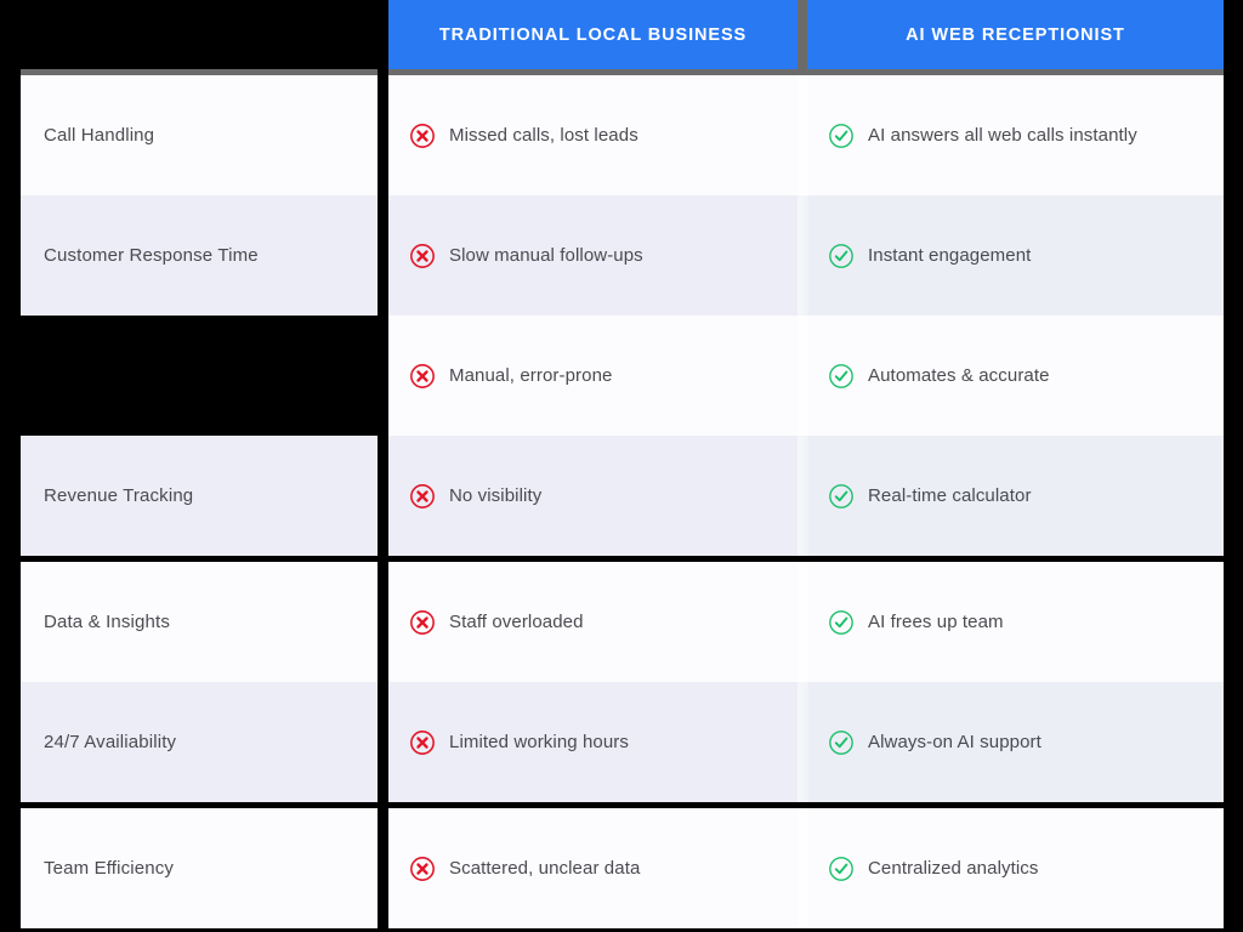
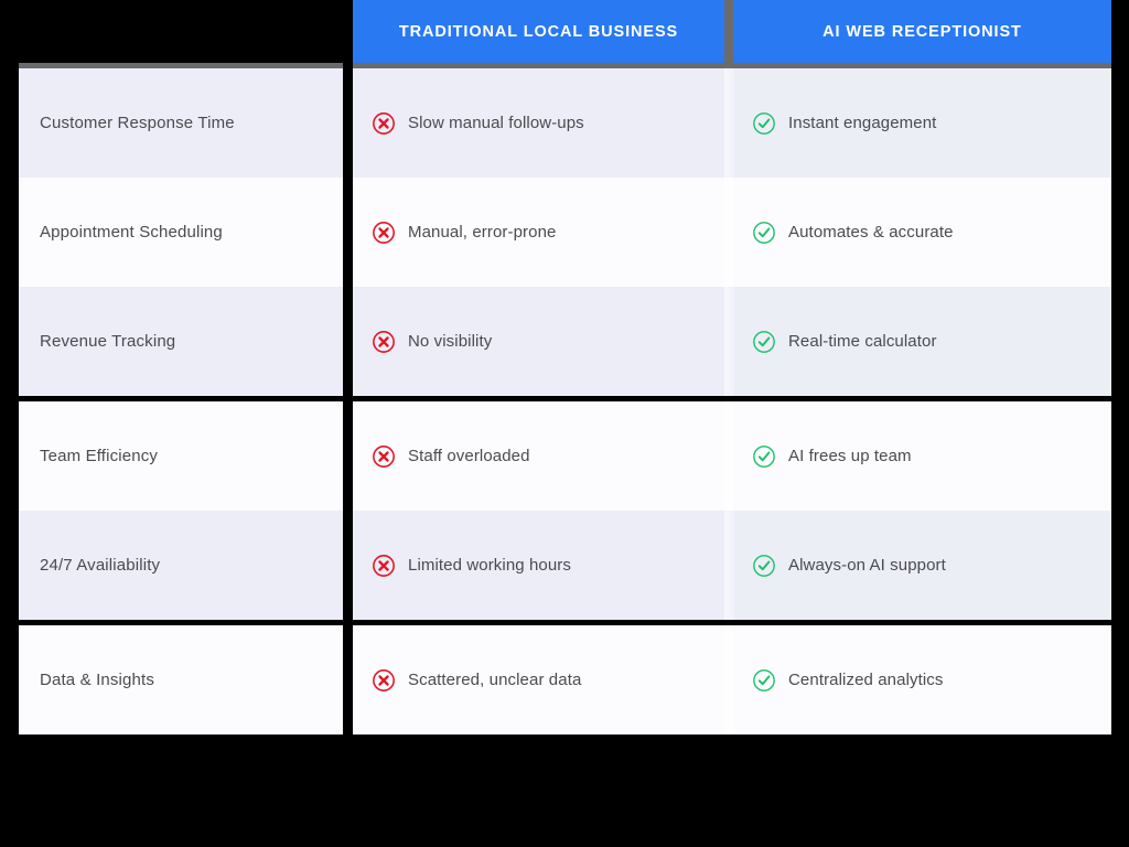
  TRADITIONAL LOCAL BUSINESS
  AI WEB RECEPTIONIST
- Call Handling
- Missed calls, lost leads
- AI answers all web calls instantly
  Customer Response Time
  Slow manual follow-ups
  Instant engagement
+ Appointment Scheduling
  Manual, error-prone
  Automates & accurate
  Revenue Tracking
  No visibility
  Real-time calculator
- Data & Insights
+ Team Efficiency
  Staff overloaded
  AI frees up team
  24/7 Availiability
  Limited working hours
  Always-on AI support
- Team Efficiency
+ Data & Insights
  Scattered, unclear data
  Centralized analytics
